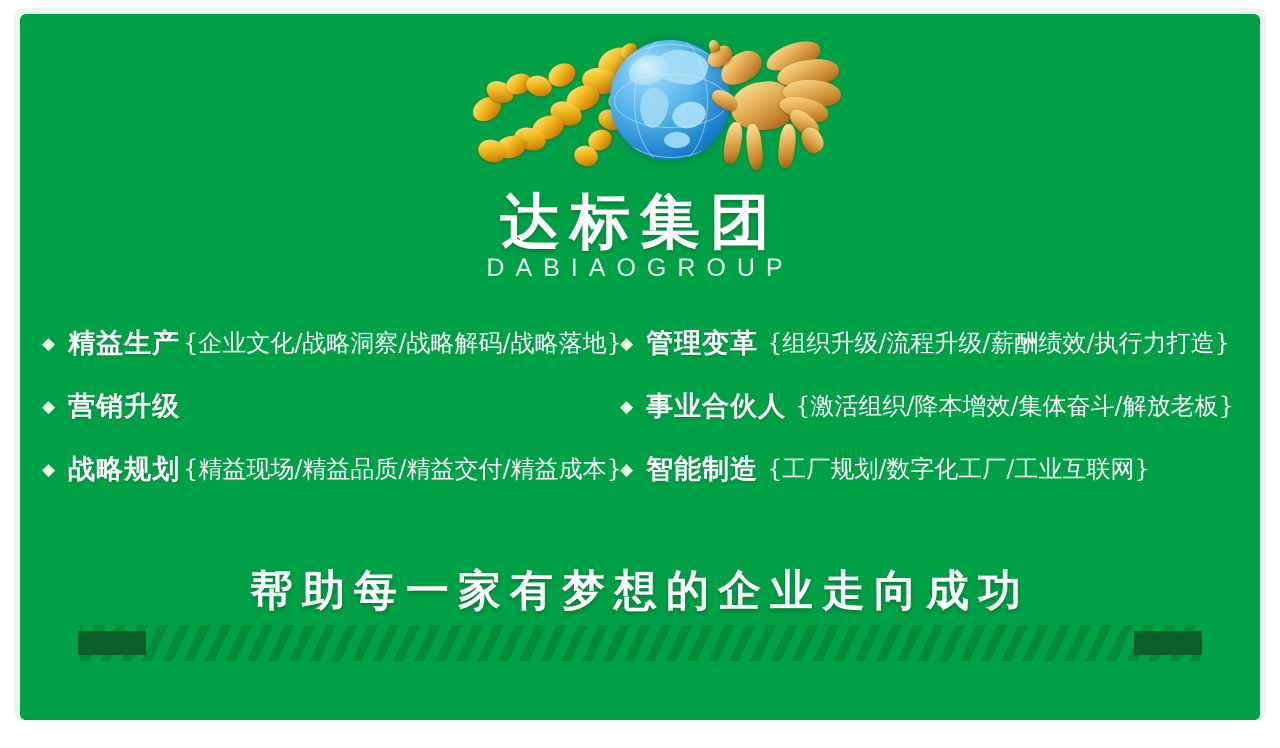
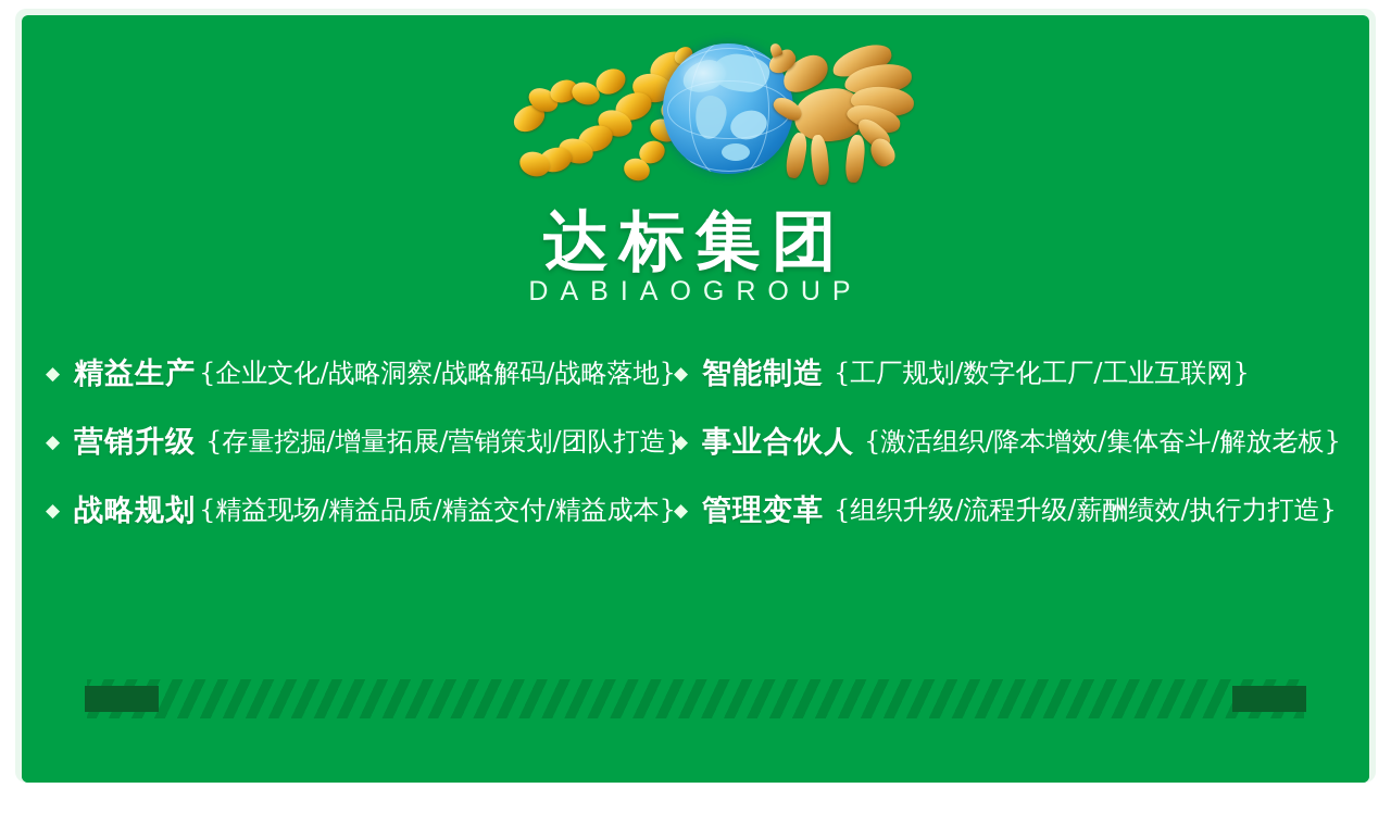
  达标集团
  DABIAOGROUP
  ◆
  精益生产
  {企业文化/战略洞察/战略解码/战略落地}
  ◆
  营销升级
+ {存量挖掘/增量拓展/营销策划/团队打造}
  ◆
  战略规划
  {精益现场/精益品质/精益交付/精益成本}
  ◆
- 管理变革
+ 智能制造
- {组织升级/流程升级/薪酬绩效/执行力打造}
+ {工厂规划/数字化工厂/工业互联网}
  ◆
  事业合伙人
  {激活组织/降本增效/集体奋斗/解放老板}
  ◆
- 智能制造
+ 管理变革
- {工厂规划/数字化工厂/工业互联网}
+ {组织升级/流程升级/薪酬绩效/执行力打造}
- 帮助每一家有梦想的企业走向成功
